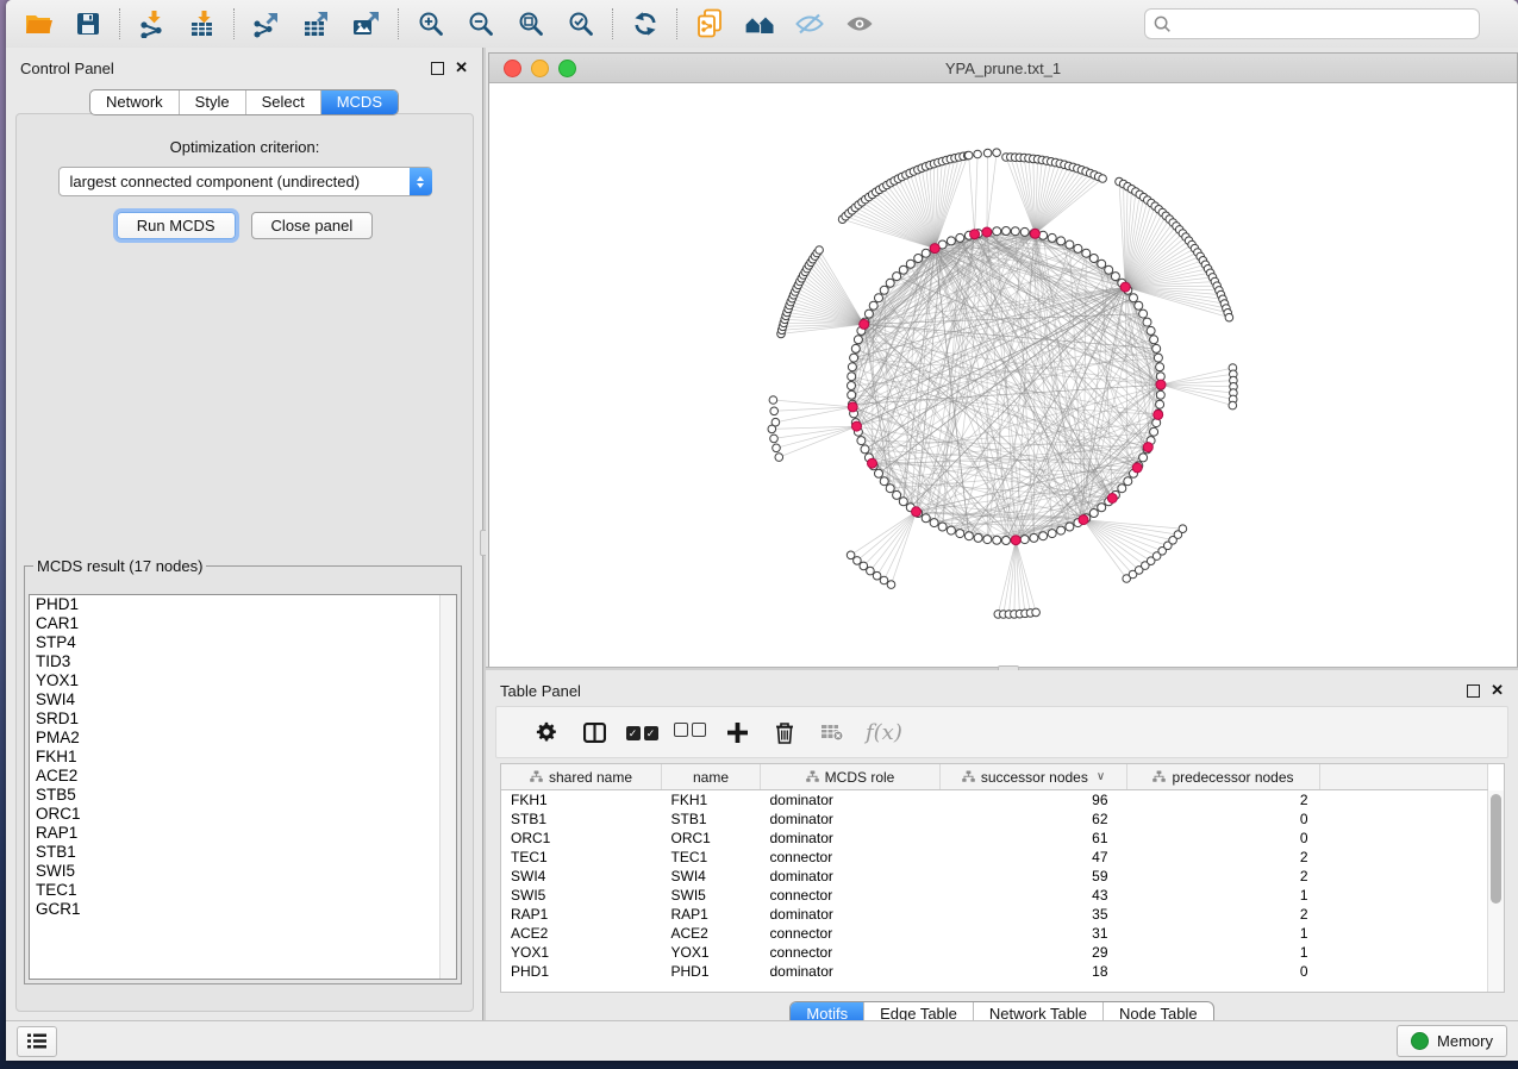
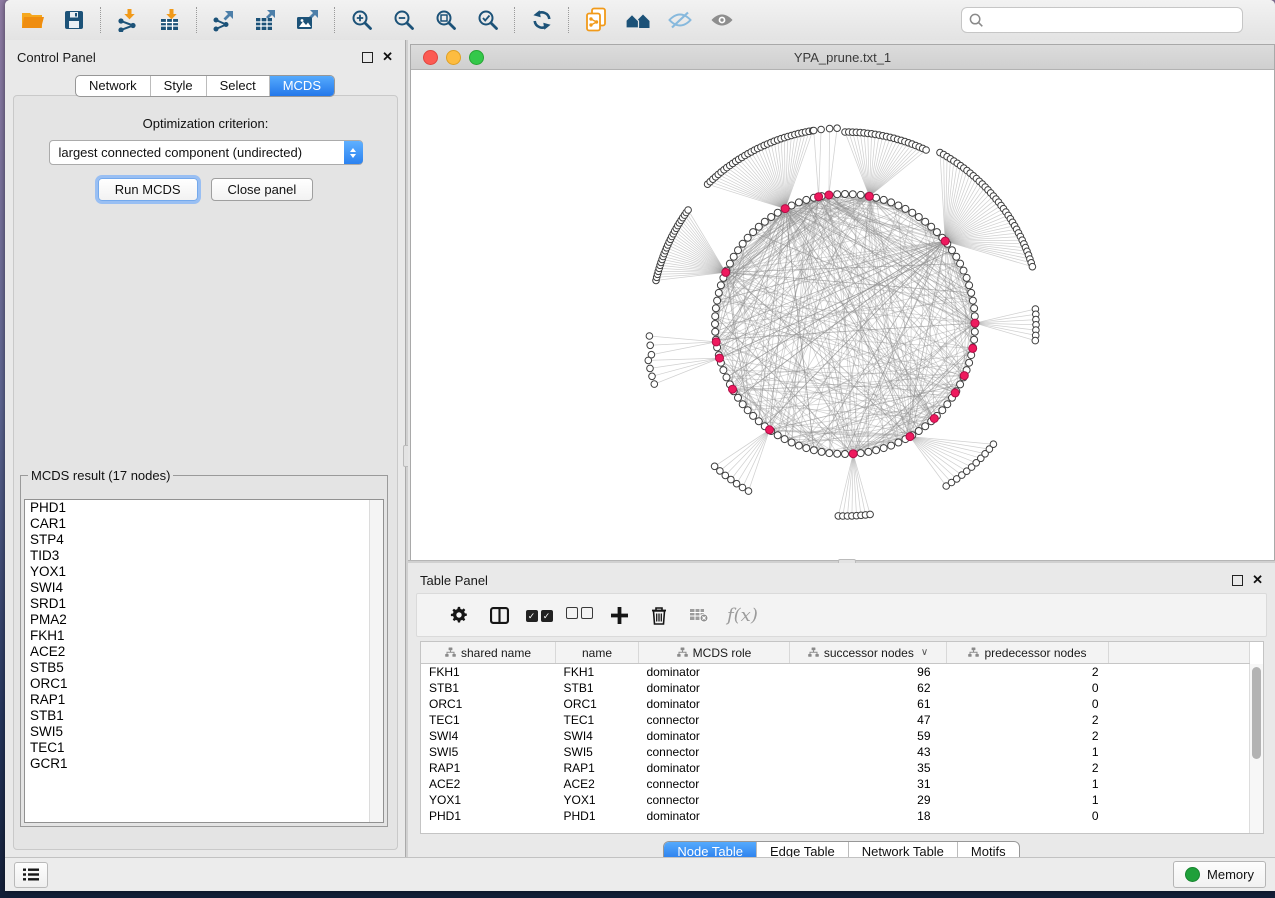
  Control Panel
  ✕
  Network
  Style
  Select
  MCDS
  Optimization criterion:
  largest connected component (undirected)
  Run MCDS
  Close panel
  MCDS result (17 nodes)
  PHD1
  CAR1
  STP4
  TID3
  YOX1
  SWI4
  SRD1
  PMA2
  FKH1
  ACE2
  STB5
  ORC1
  RAP1
  STB1
  SWI5
  TEC1
  GCR1
  YPA_prune.txt_1
  Table Panel
  ✕
  ✓ ✓
  f(x)
  shared name	name	MCDS role	successor nodes ∨	predecessor nodes
  FKH1	FKH1	dominator	96	2
  STB1	STB1	dominator	62	0
  ORC1	ORC1	dominator	61	0
  TEC1	TEC1	connector	47	2
  SWI4	SWI4	dominator	59	2
  SWI5	SWI5	connector	43	1
  RAP1	RAP1	dominator	35	2
  ACE2	ACE2	connector	31	1
  YOX1	YOX1	connector	29	1
  PHD1	PHD1	dominator	18	0
- Motifs
+ Node Table
  Edge Table
  Network Table
- Node Table
+ Motifs
  Memory
